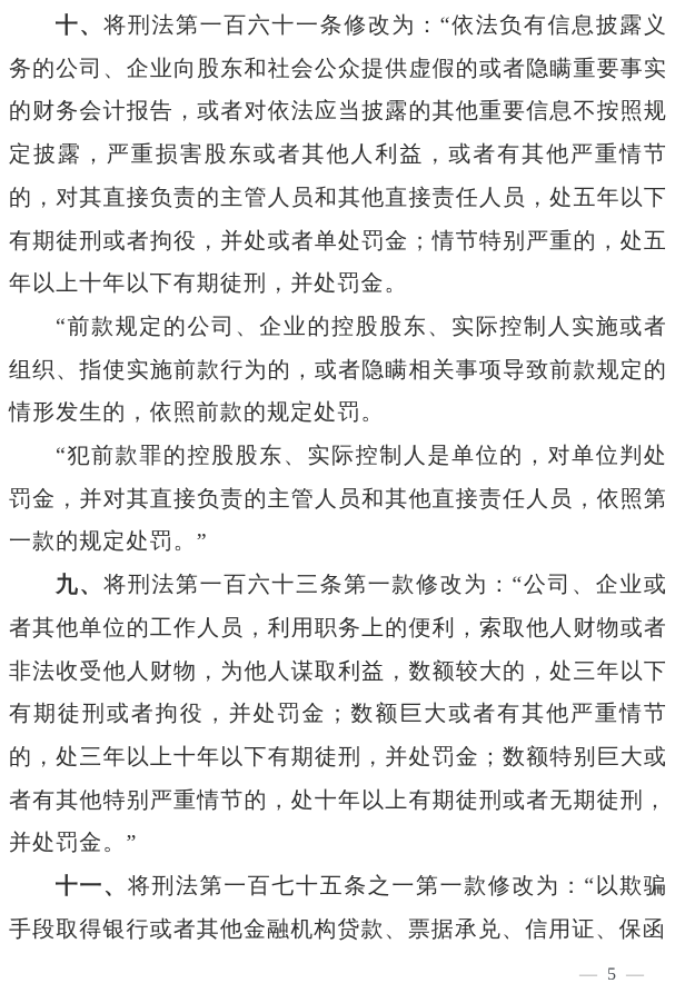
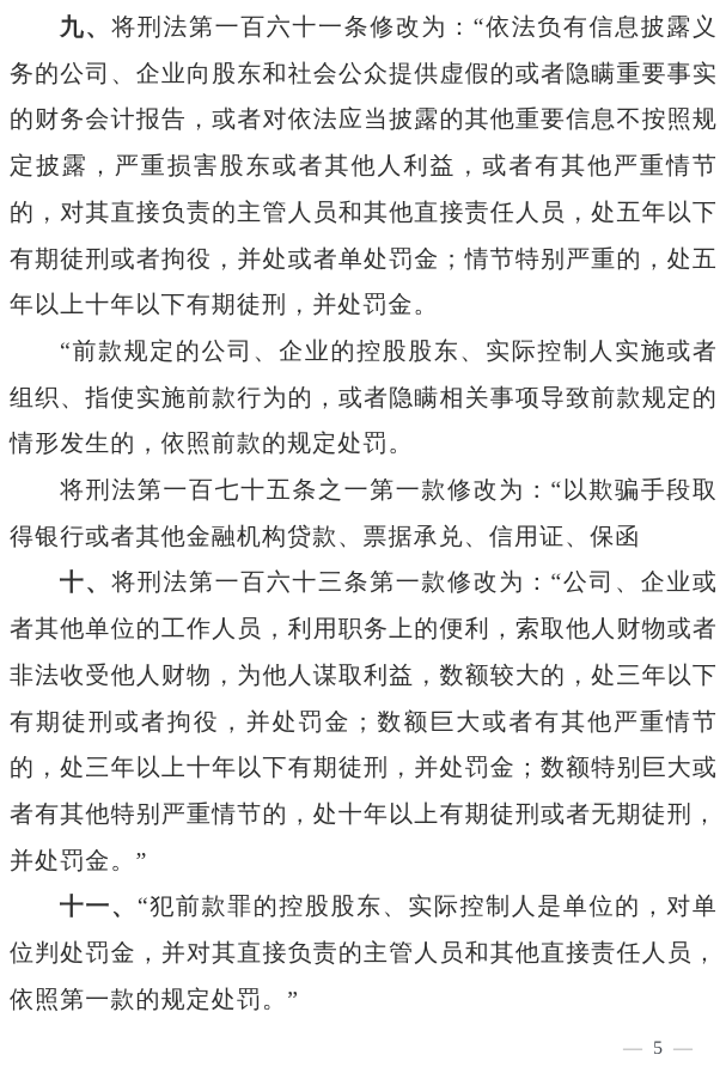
- 十、将刑法第一百六十一条修改为：“依法负有信息披露义务的公司、企业向股东和社会公众提供虚假的或者隐瞒重要事实的财务会计报告，或者对依法应当披露的其他重要信息不按照规定披露，严重损害股东或者其他人利益，或者有其他严重情节的，对其直接负责的主管人员和其他直接责任人员，处五年以下有期徒刑或者拘役，并处或者单处罚金；情节特别严重的，处五年以上十年以下有期徒刑，并处罚金。
+ 九、将刑法第一百六十一条修改为：“依法负有信息披露义务的公司、企业向股东和社会公众提供虚假的或者隐瞒重要事实的财务会计报告，或者对依法应当披露的其他重要信息不按照规定披露，严重损害股东或者其他人利益，或者有其他严重情节的，对其直接负责的主管人员和其他直接责任人员，处五年以下有期徒刑或者拘役，并处或者单处罚金；情节特别严重的，处五年以上十年以下有期徒刑，并处罚金。
  “前款规定的公司、企业的控股股东、实际控制人实施或者组织、指使实施前款行为的，或者隐瞒相关事项导致前款规定的情形发生的，依照前款的规定处罚。
- “犯前款罪的控股股东、实际控制人是单位的，对单位判处罚金，并对其直接负责的主管人员和其他直接责任人员，依照第一款的规定处罚。”
+ 将刑法第一百七十五条之一第一款修改为：“以欺骗手段取得银行或者其他金融机构贷款、票据承兑、信用证、保函
- 九、将刑法第一百六十三条第一款修改为：“公司、企业或者其他单位的工作人员，利用职务上的便利，索取他人财物或者非法收受他人财物，为他人谋取利益，数额较大的，处三年以下有期徒刑或者拘役，并处罚金；数额巨大或者有其他严重情节的，处三年以上十年以下有期徒刑，并处罚金；数额特别巨大或者有其他特别严重情节的，处十年以上有期徒刑或者无期徒刑，并处罚金。”
+ 十、将刑法第一百六十三条第一款修改为：“公司、企业或者其他单位的工作人员，利用职务上的便利，索取他人财物或者非法收受他人财物，为他人谋取利益，数额较大的，处三年以下有期徒刑或者拘役，并处罚金；数额巨大或者有其他严重情节的，处三年以上十年以下有期徒刑，并处罚金；数额特别巨大或者有其他特别严重情节的，处十年以上有期徒刑或者无期徒刑，并处罚金。”
- 十一、将刑法第一百七十五条之一第一款修改为：“以欺骗手段取得银行或者其他金融机构贷款、票据承兑、信用证、保函
+ 十一、“犯前款罪的控股股东、实际控制人是单位的，对单位判处罚金，并对其直接负责的主管人员和其他直接责任人员，依照第一款的规定处罚。”
  —
  5
  —
